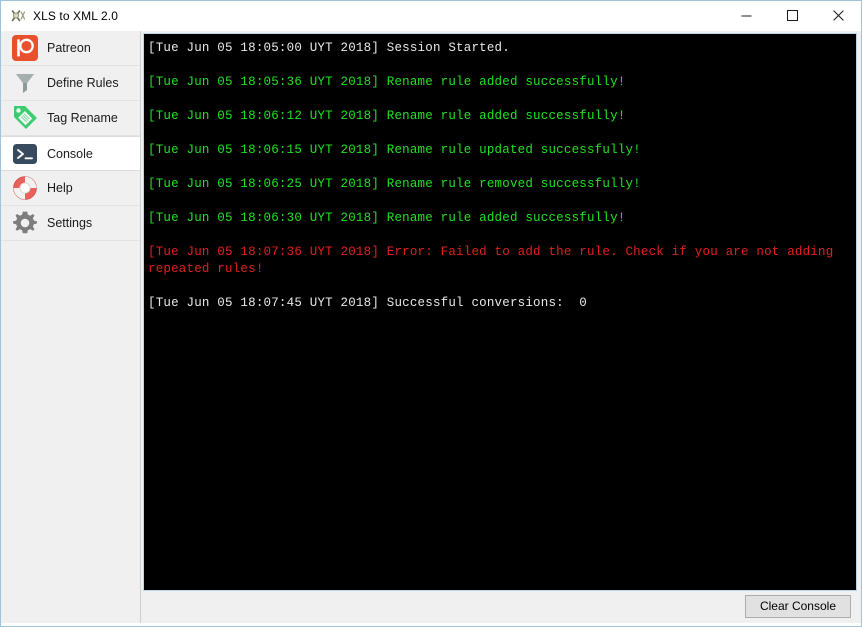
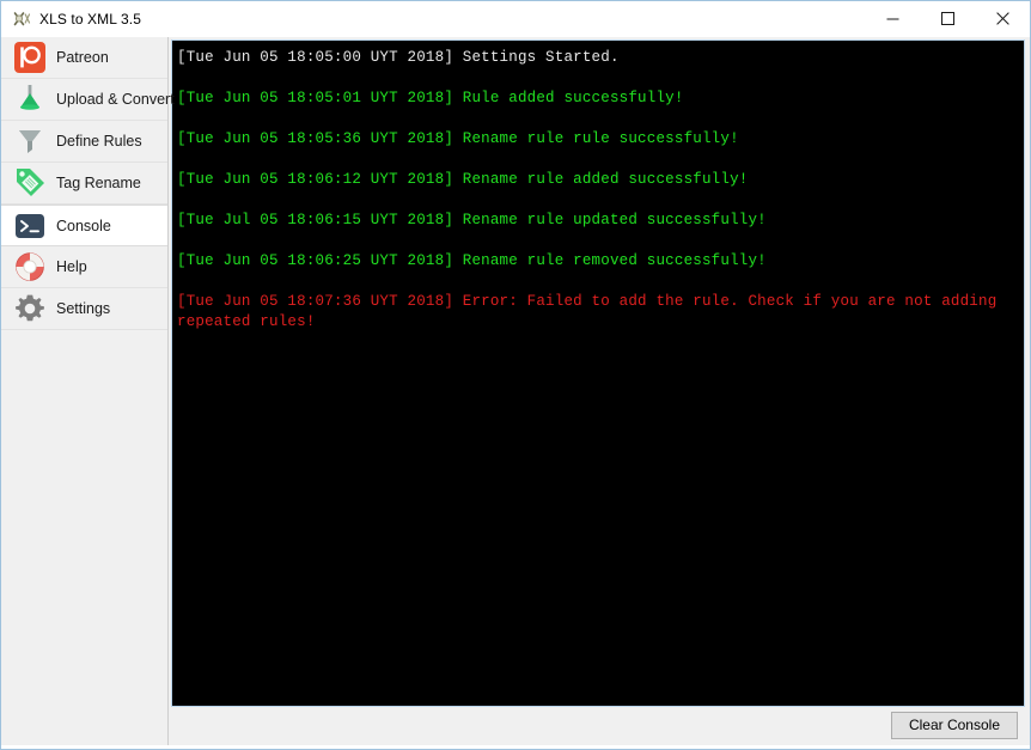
- XLS to XML 2.0
+ XLS to XML 3.5
  Patreon
+ Upload & Convert
  Define Rules
  Tag Rename
  Console
  Help
  Settings
- [Tue Jun 05 18:05:00 UYT 2018] Session Started.
+ [Tue Jun 05 18:05:00 UYT 2018] Settings Started.
+ [Tue Jun 05 18:05:01 UYT 2018] Rule added successfully!
- [Tue Jun 05 18:05:36 UYT 2018] Rename rule added successfully!
+ [Tue Jun 05 18:05:36 UYT 2018] Rename rule rule successfully!
  [Tue Jun 05 18:06:12 UYT 2018] Rename rule added successfully!
- [Tue Jun 05 18:06:15 UYT 2018] Rename rule updated successfully!
+ [Tue Jul 05 18:06:15 UYT 2018] Rename rule updated successfully!
  [Tue Jun 05 18:06:25 UYT 2018] Rename rule removed successfully!
- [Tue Jun 05 18:06:30 UYT 2018] Rename rule added successfully!
  [Tue Jun 05 18:07:36 UYT 2018] Error: Failed to add the rule. Check if you are not adding repeated rules!
- [Tue Jun 05 18:07:45 UYT 2018] Successful conversions: 0
  Clear Console
